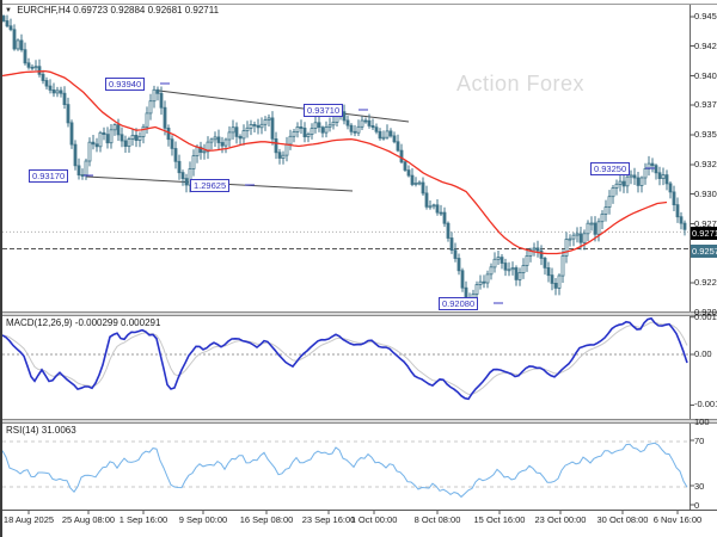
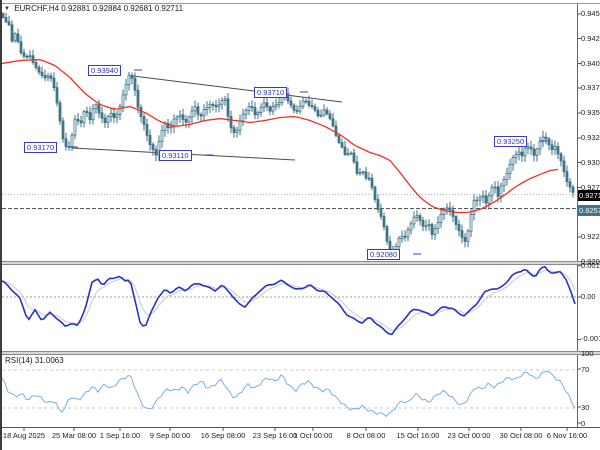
- Action Forex
- EURCHF,H4 0.69723 0.92884 0.92681 0.92711
+ EURCHF,H4 0.92881 0.92884 0.92681 0.92711
- MACD(12,26,9) -0.000299 0.000291
  RSI(14) 31.0063
  0.945
  0.942
  0.940
  0.937
  0.935
  0.932
  0.930
  0.927
  0.922
  0.920
  0.927
  0.925
  0.001
  0.00
  100
  70
  30
  0
  18 Aug 2025
- 25 Aug 08:00
+ 25 Mar 08:00
  1 Sep 16:00
  9 Sep 00:00
  16 Sep 08:00
  23 Sep 16:00
  1 Oct 00:00
  8 Oct 08:00
  15 Oct 16:00
  23 Oct 00:00
  30 Oct 08:00
  6 Nov 16:00
  0.93940
  0.93170
- 1.29625
+ 0.93110
  0.93710
  0.93250
  0.92080
